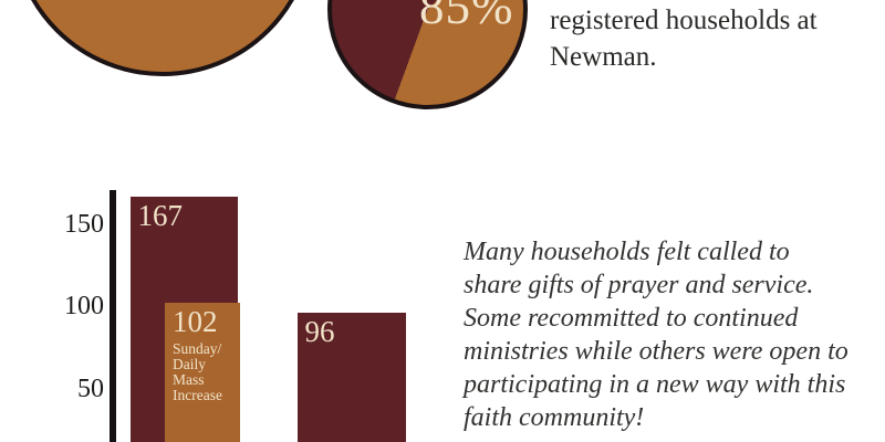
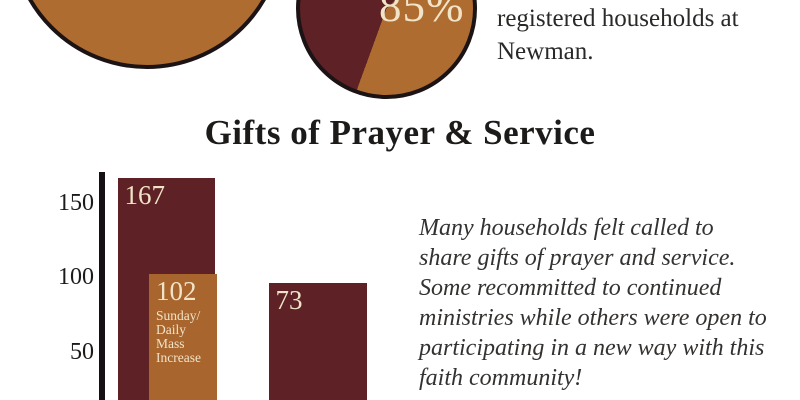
  85%
  registered households at
  Newman.
+ Gifts of Prayer & Service
  150
  100
  50
  167
  102
  Sunday/
  Daily Mass
  Increase
- 96
+ 73
  Many households felt called to
  share gifts of prayer and service.
  Some recommitted to continued
  ministries while others were open to
  participating in a new way with this
  faith community!
